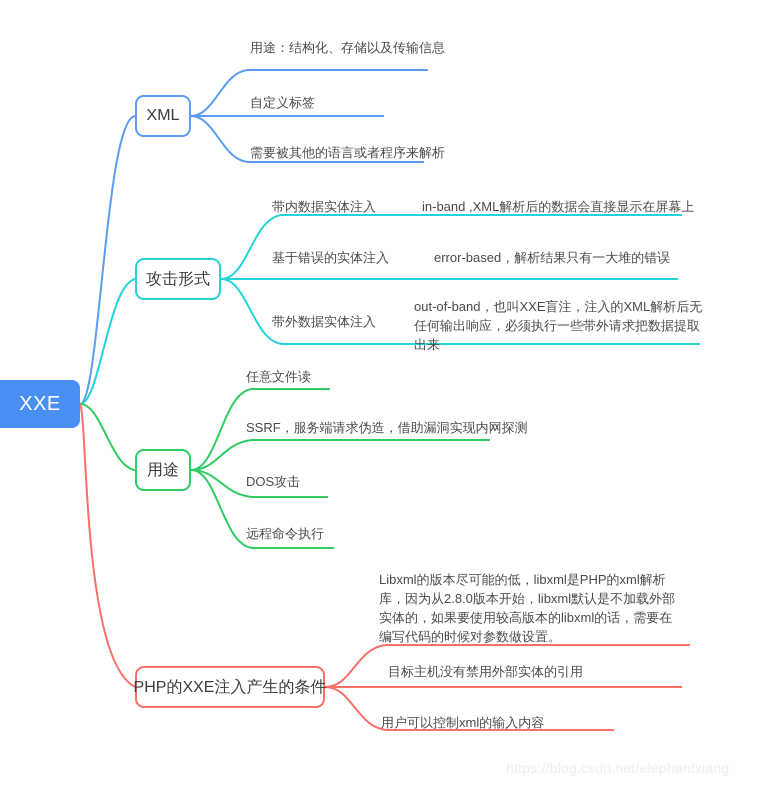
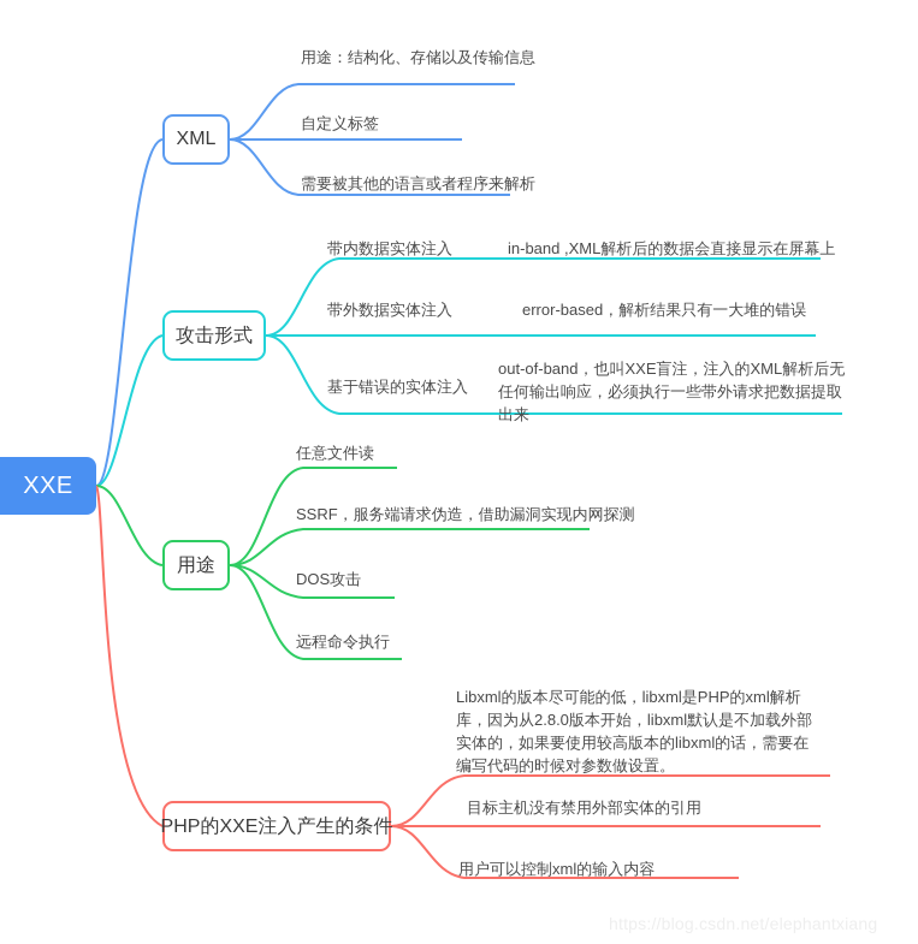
  XXE
  XML
  攻击形式
  用途
  PHP的XXE注入产生的条件
  用途：结构化、存储以及传输信息
  自定义标签
  需要被其他的语言或者程序来解析
  带内数据实体注入
  in-band ,XML解析后的数据会直接显示在屏幕上
- 基于错误的实体注入
+ 带外数据实体注入
  error-based，解析结果只有一大堆的错误
- 带外数据实体注入
+ 基于错误的实体注入
  out-of-band，也叫XXE盲注，注入的XML解析后无任何输出响应，必须执行一些带外请求把数据提取出来
  任意文件读
  SSRF，服务端请求伪造，借助漏洞实现内网探测
  DOS攻击
  远程命令执行
  Libxml的版本尽可能的低，libxml是PHP的xml解析库，因为从2.8.0版本开始，libxml默认是不加载外部实体的，如果要使用较高版本的libxml的话，需要在编写代码的时候对参数做设置。
  目标主机没有禁用外部实体的引用
  用户可以控制xml的输入内容
